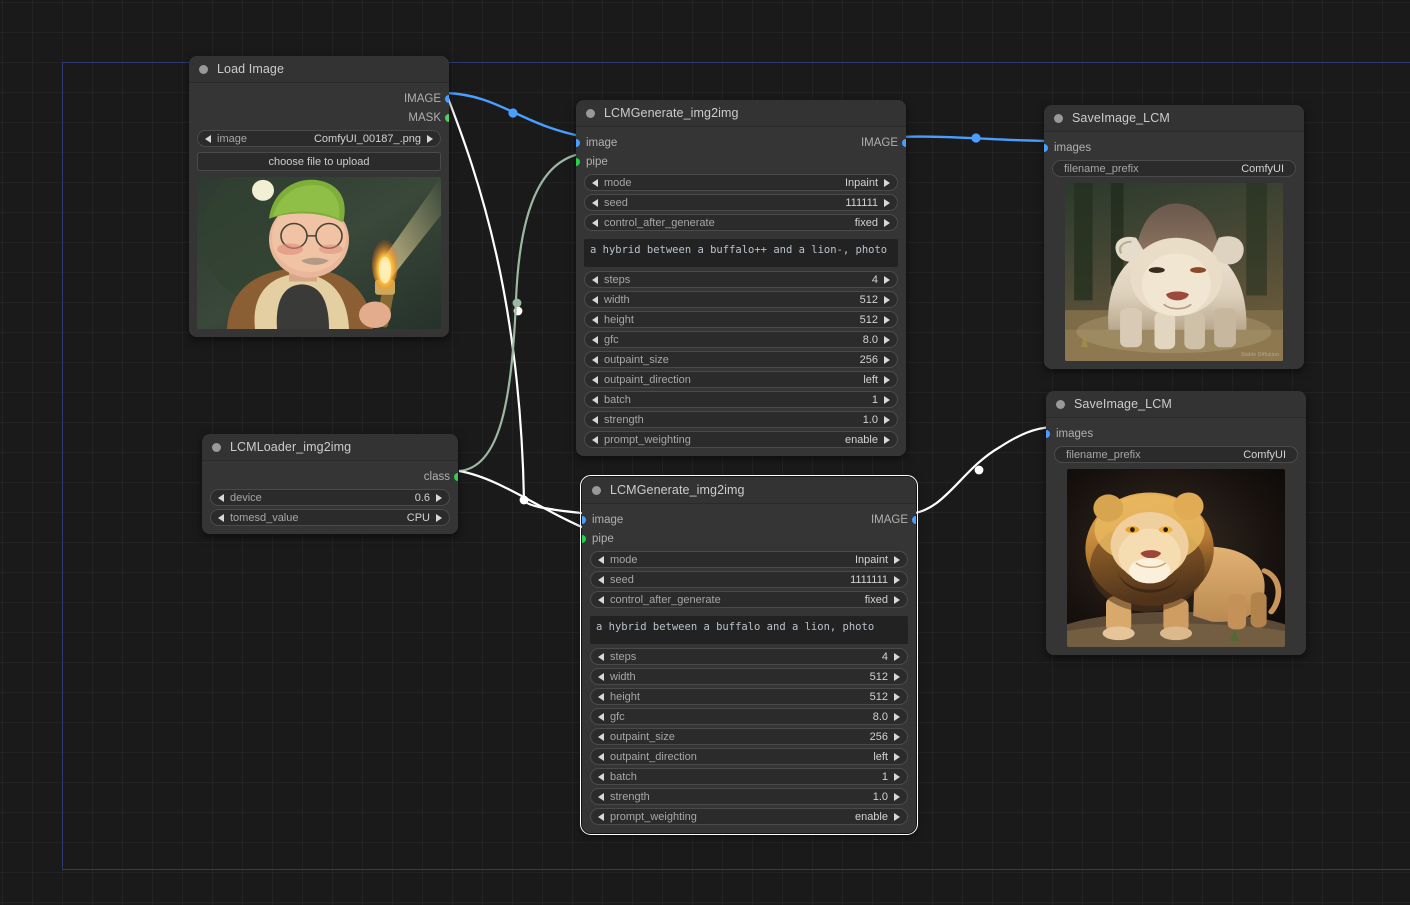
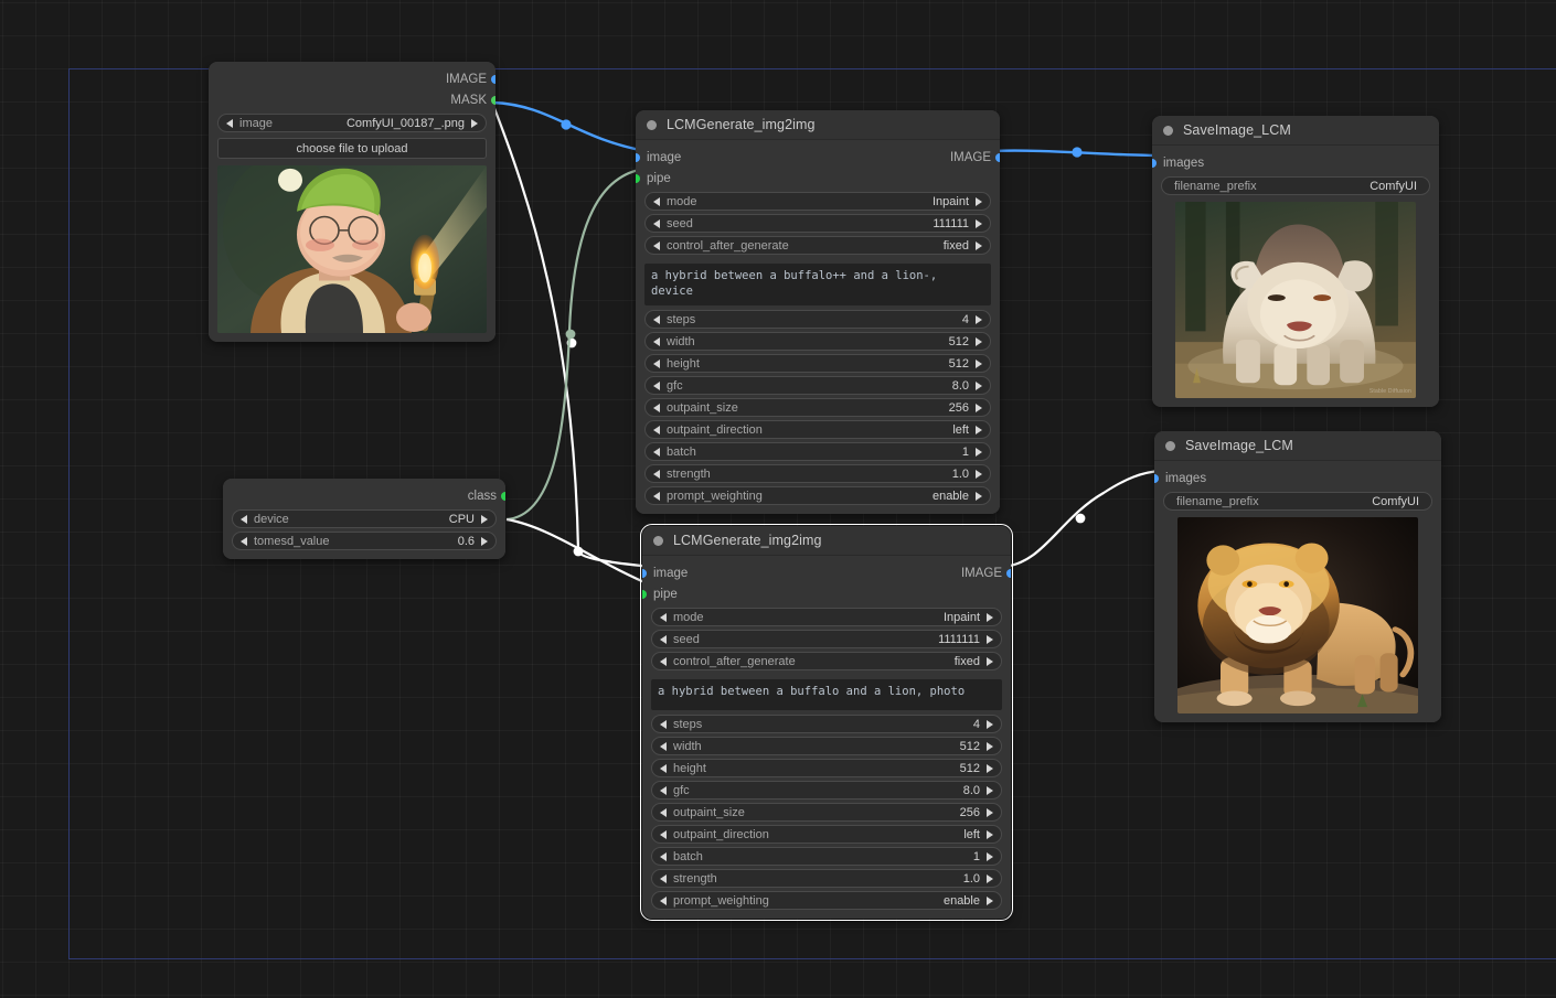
- Load Image
  IMAGE
  MASK
  image
  ComfyUI_00187_.png
  choose file to upload
  LCMGenerate_img2img
  image
  IMAGE
  pipe
  mode
  Inpaint
  seed
  111111
  control_after_generate
  fixed
- a hybrid between a buffalo++ and a lion-, photo
+ a hybrid between a buffalo++ and a lion-, device
  steps
  4
  width
  512
  height
  512
  gfc
  8.0
  outpaint_size
  256
  outpaint_direction
  left
  batch
  1
  strength
  1.0
  prompt_weighting
  enable
- LCMLoader_img2img
  class
  device
- 0.6
+ CPU
  tomesd_value
- CPU
+ 0.6
  LCMGenerate_img2img
  image
  IMAGE
  pipe
  mode
  Inpaint
  seed
  1111111
  control_after_generate
  fixed
  a hybrid between a buffalo and a lion, photo
  steps
  4
  width
  512
  height
  512
  gfc
  8.0
  outpaint_size
  256
  outpaint_direction
  left
  batch
  1
  strength
  1.0
  prompt_weighting
  enable
  SaveImage_LCM
  images
  filename_prefix
  ComfyUI
  SaveImage_LCM
  images
  filename_prefix
  ComfyUI
